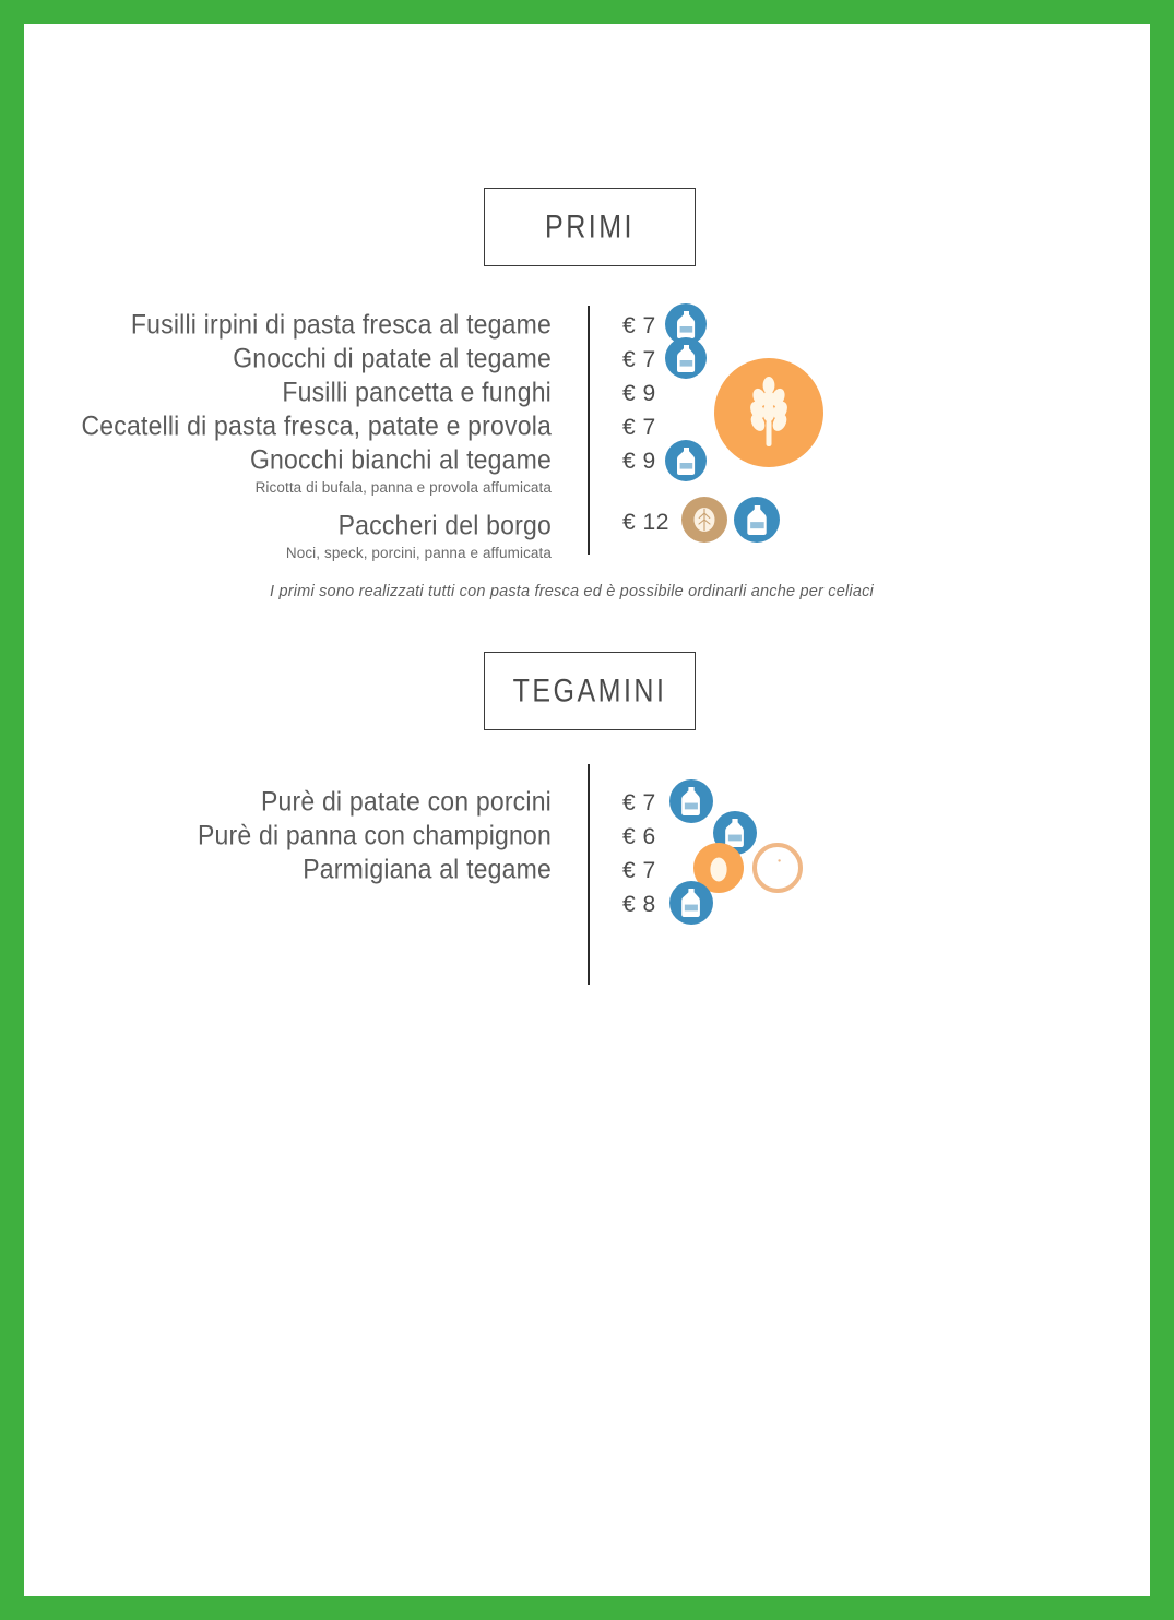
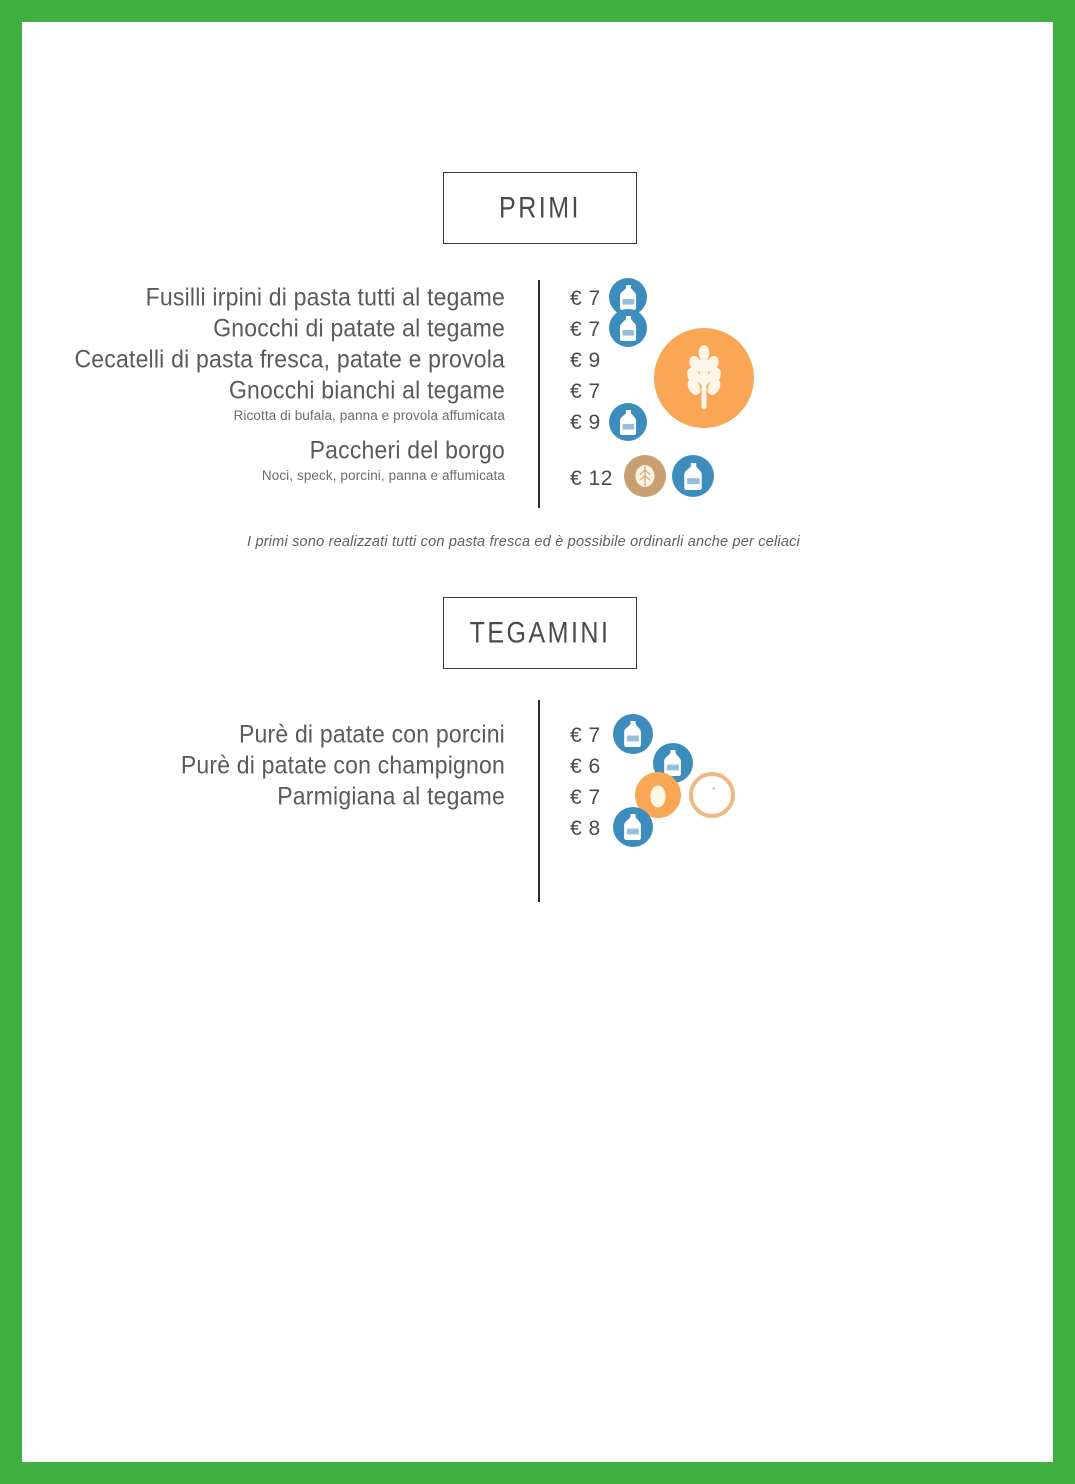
  PRIMI
- Fusilli irpini di pasta fresca al tegame
+ Fusilli irpini di pasta tutti al tegame
  Gnocchi di patate al tegame
- Fusilli pancetta e funghi
  Cecatelli di pasta fresca, patate e provola
  Gnocchi bianchi al tegame
  Ricotta di bufala, panna e provola affumicata
  Paccheri del borgo
  Noci, speck, porcini, panna e affumicata
  € 7
  € 7
  € 9
  € 7
  € 9
  € 12
  I primi sono realizzati tutti con pasta fresca ed è possibile ordinarli anche per celiaci
  TEGAMINI
  Purè di patate con porcini
- Purè di panna con champignon
+ Purè di patate con champignon
  Parmigiana al tegame
  € 7
  € 6
  € 7
  € 8
